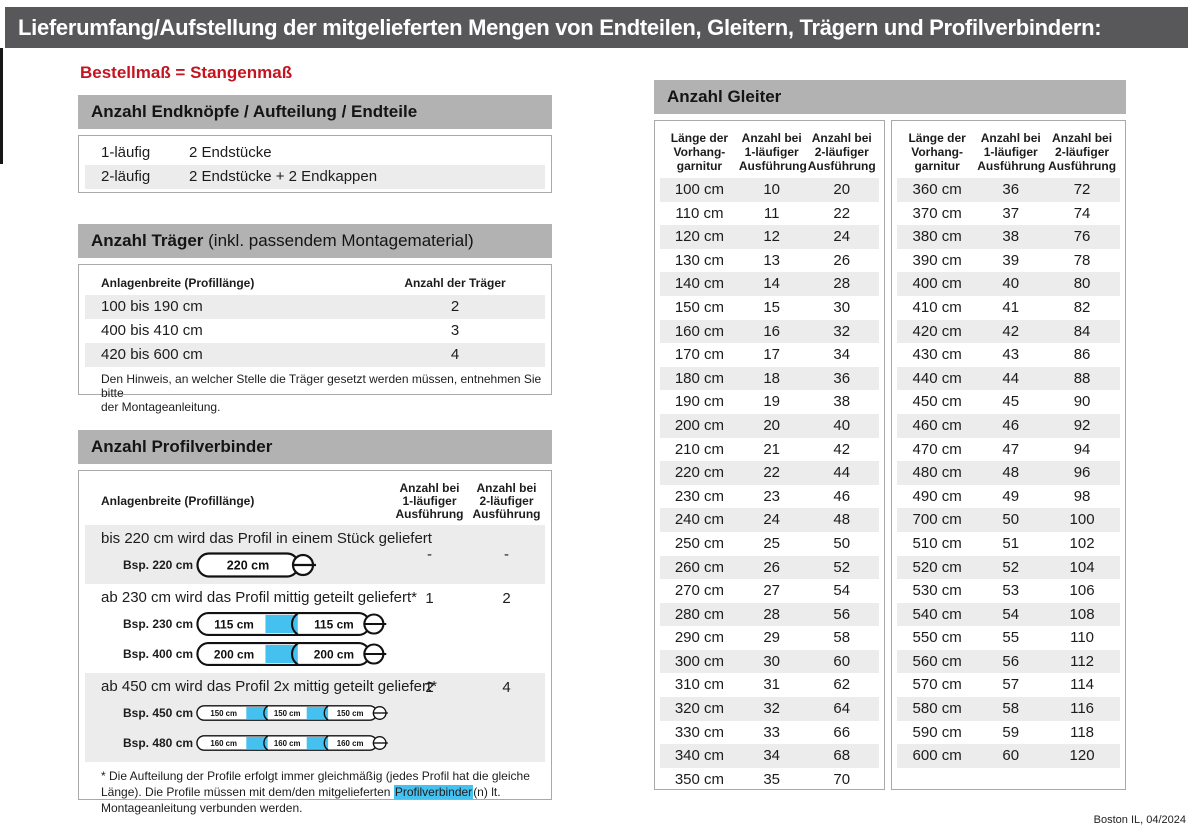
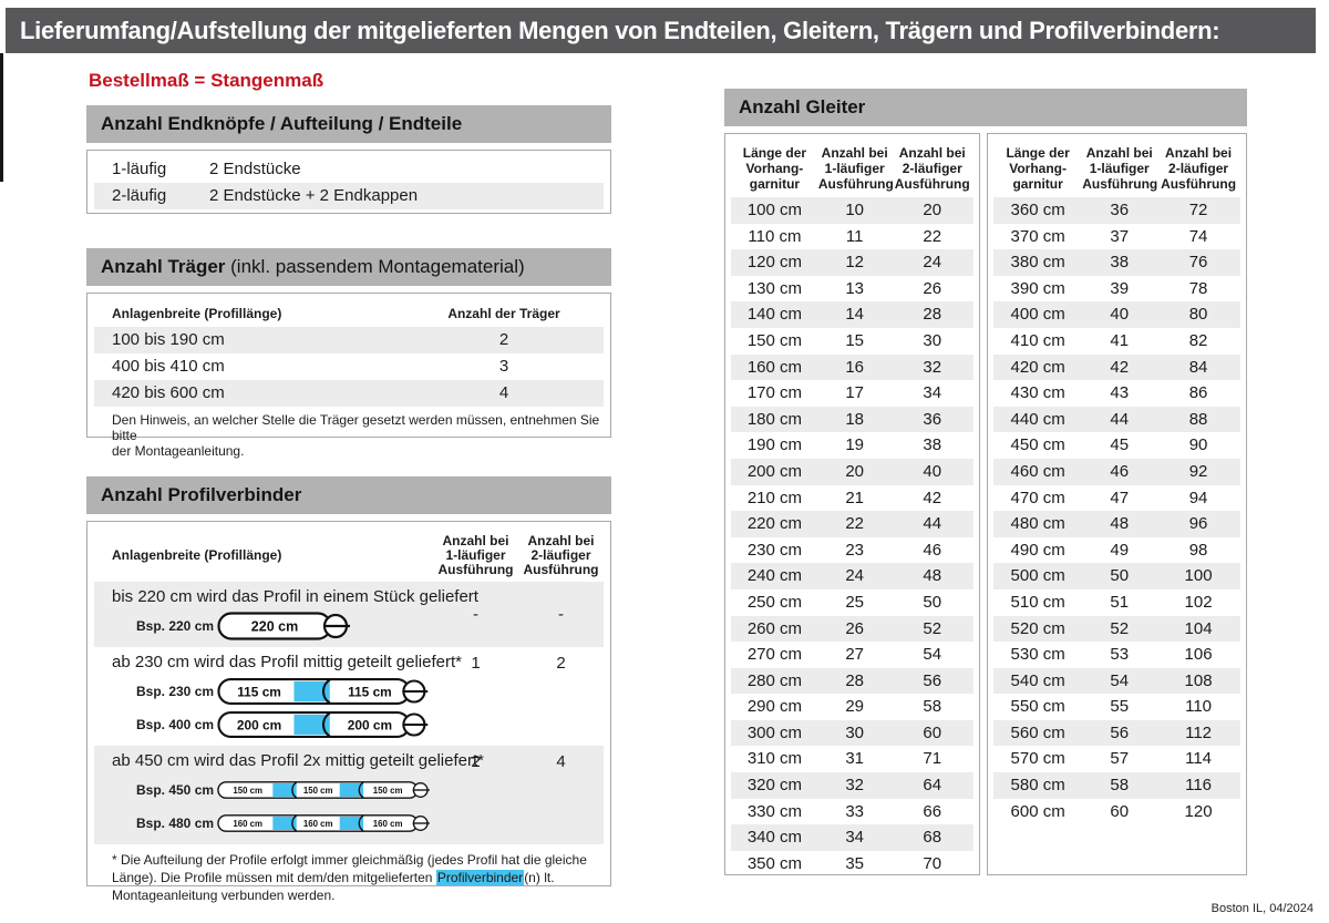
  Lieferumfang/Aufstellung der mitgelieferten Mengen von Endteilen, Gleitern, Trägern und Profilverbindern:
  Bestellmaß = Stangenmaß
  Anzahl Endknöpfe / Aufteilung / Endteile
  1-läufig
  2 Endstücke
  2-läufig
  2 Endstücke + 2 Endkappen
  Anzahl Träger (inkl. passendem Montagematerial)
  Anlagenbreite (Profillänge)
  Anzahl der Träger
  100 bis 190 cm
  2
  400 bis 410 cm
  3
  420 bis 600 cm
  4
  Den Hinweis, an welcher Stelle die Träger gesetzt werden müssen, entnehmen Sie bitte
  der Montageanleitung.
  Anzahl Profilverbinder
  Anlagenbreite (Profillänge)
  Anzahl bei
  1-läufiger
  Ausführung
  Anzahl bei
  2-läufiger
  Ausführung
  bis 220 cm wird das Profil in einem Stück gelie
  Bsp. 220 cm
  220 cm
  -
  -
  ab 230 cm wird das Profil mittig geteilt geliefer
  Bsp. 230 cm
  115 cm
  115 cm
  Bsp. 400 cm
  200 cm
  200 cm
  1
  2
  ab 450 cm wird das Profil 2x mittig geteilt gelie
  Bsp. 450 cm
  150 cm
  150 cm
  150 cm
  Bsp. 480 cm
  160 cm
  160 cm
  160 cm
  2
  4
  * Die Aufteilung der Profile erfolgt immer gleichmäßig (jedes Profil hat die gleiche Länge). Die Profile müssen mit dem/den mitgelieferten Profilverbinder(n) lt. Montageanleitung verbunden werden.
  Anzahl Gleiter
  Länge der
  Vorhang-
  garnitur
  Anzahl bei
  1-läufiger
  Ausführung
  Anzahl bei
  2-läufiger
  Ausführung
  100 cm
  10
  20
  110 cm
  11
  22
  120 cm
  12
  24
  130 cm
  13
  26
  140 cm
  14
  28
  150 cm
  15
  30
  160 cm
  16
  32
  170 cm
  17
  34
  180 cm
  18
  36
  190 cm
  19
  38
  200 cm
  20
  40
  210 cm
  21
  42
  220 cm
  22
  44
  230 cm
  23
  46
  240 cm
  24
  48
  250 cm
  25
  50
  260 cm
  26
  52
  270 cm
  27
  54
  280 cm
  28
  56
  290 cm
  29
  58
  300 cm
  30
  60
  310 cm
  31
- 62
+ 71
  320 cm
  32
  64
  330 cm
  33
  66
  340 cm
  34
  68
  350 cm
  35
  70
  Länge der
  Vorhang-
  garnitur
  Anzahl bei
  1-läufiger
  Ausführung
  Anzahl bei
  2-läufiger
  Ausführung
  360 cm
  36
  72
  370 cm
  37
  74
  380 cm
  38
  76
  390 cm
  39
  78
  400 cm
  40
  80
  410 cm
  41
  82
  420 cm
  42
  84
  430 cm
  43
  86
  440 cm
  44
  88
  450 cm
  45
  90
  460 cm
  46
  92
  470 cm
  47
  94
  480 cm
  48
  96
  490 cm
  49
  98
- 700 cm
+ 500 cm
  50
  100
  510 cm
  51
  102
  520 cm
  52
  104
  530 cm
  53
  106
  540 cm
  54
  108
  550 cm
  55
  110
  560 cm
  56
  112
  570 cm
  57
  114
  580 cm
  58
  116
- 590 cm
- 59
- 118
  600 cm
  60
  120
  Boston IL, 04/2024
